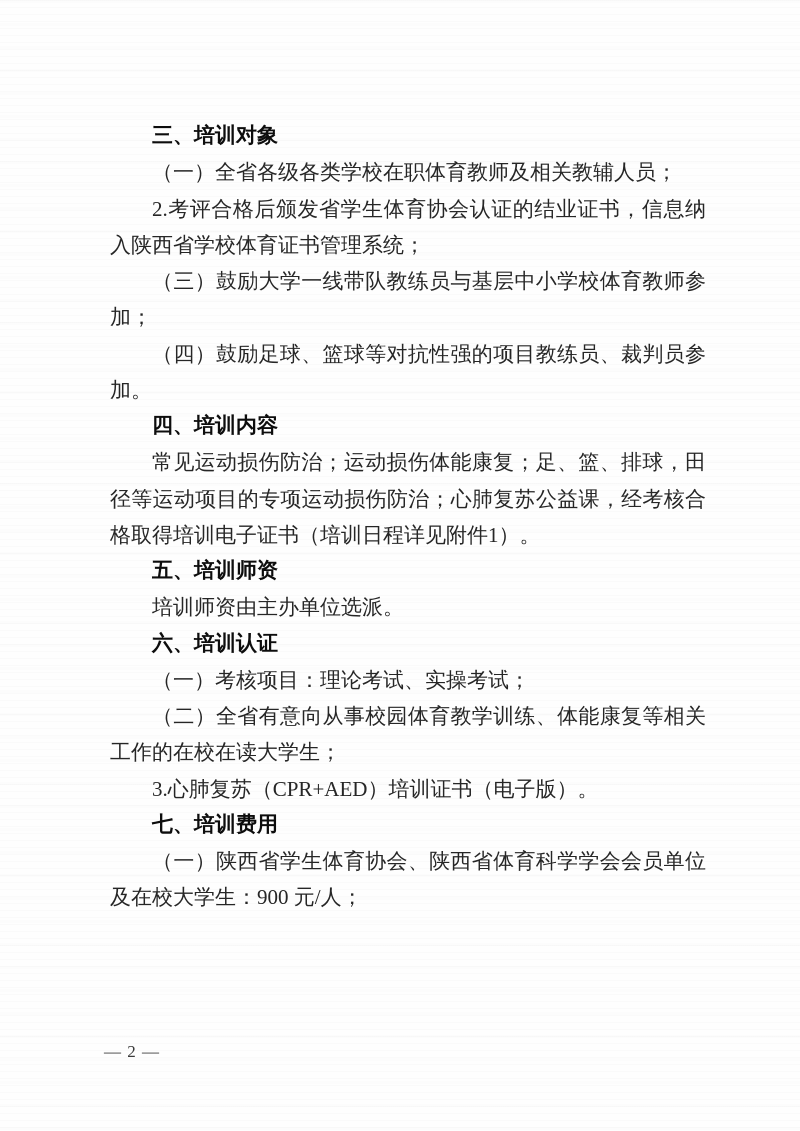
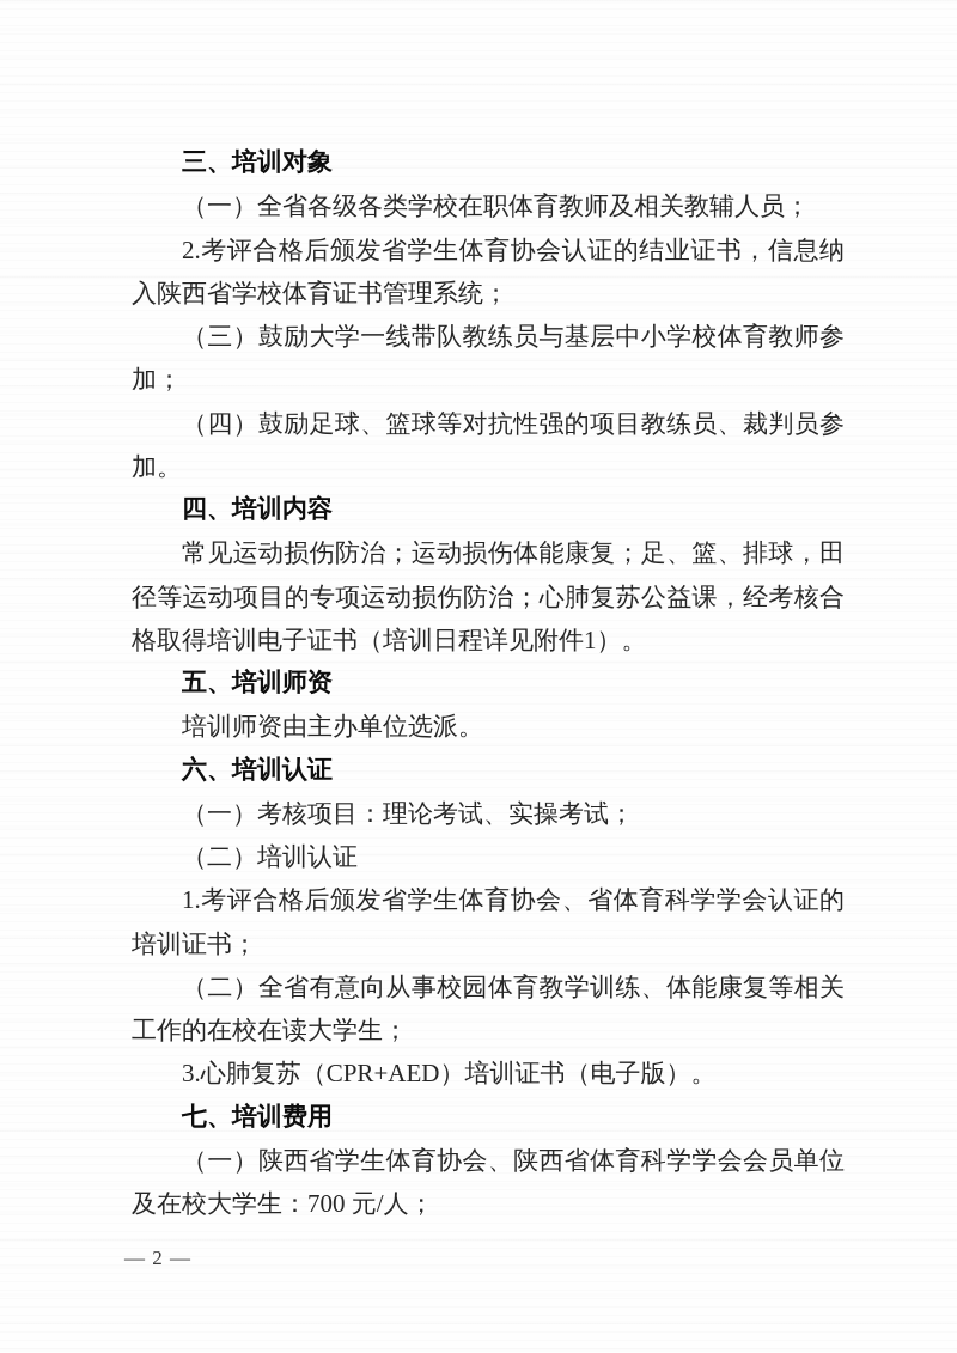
  三、培训对象
  （一）全省各级各类学校在职体育教师及相关教辅人员；
  2.考评合格后颁发省学生体育协会认证的结业证书，信息纳入陕西省学校体育证书管理系统；
  （三）鼓励大学一线带队教练员与基层中小学校体育教师参加；
  （四）鼓励足球、篮球等对抗性强的项目教练员、裁判员参加。
  四、培训内容
  常见运动损伤防治；运动损伤体能康复；足、篮、排球，田径等运动项目的专项运动损伤防治；心肺复苏公益课，经考核合格取得培训电子证书（培训日程详见附件1）。
  五、培训师资
  培训师资由主办单位选派。
  六、培训认证
  （一）考核项目：理论考试、实操考试；
+ （二）培训认证
+ 1.考评合格后颁发省学生体育协会、省体育科学学会认证的培训证书；
  （二）全省有意向从事校园体育教学训练、体能康复等相关工作的在校在读大学生；
  3.心肺复苏（CPR+AED）培训证书（电子版）。
  七、培训费用
- （一）陕西省学生体育协会、陕西省体育科学学会会员单位及在校大学生：900 元/人；
+ （一）陕西省学生体育协会、陕西省体育科学学会会员单位及在校大学生：700 元/人；
  — 2 —
